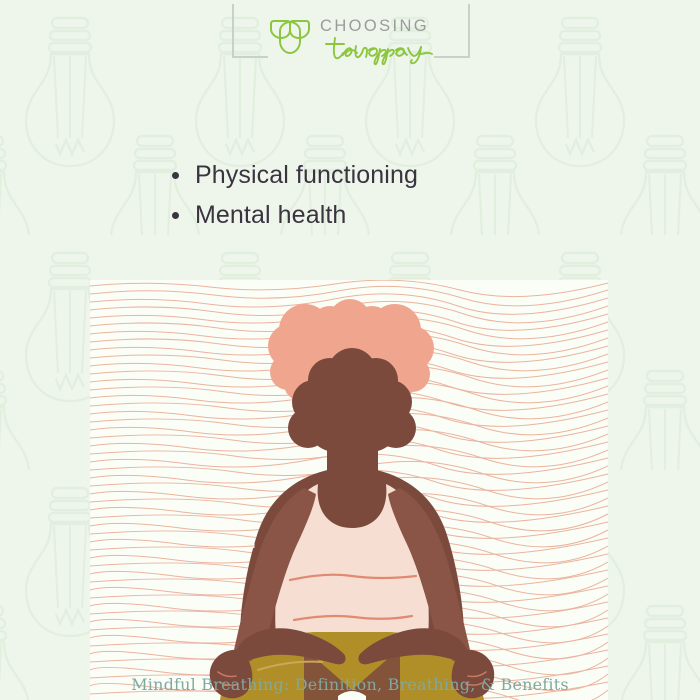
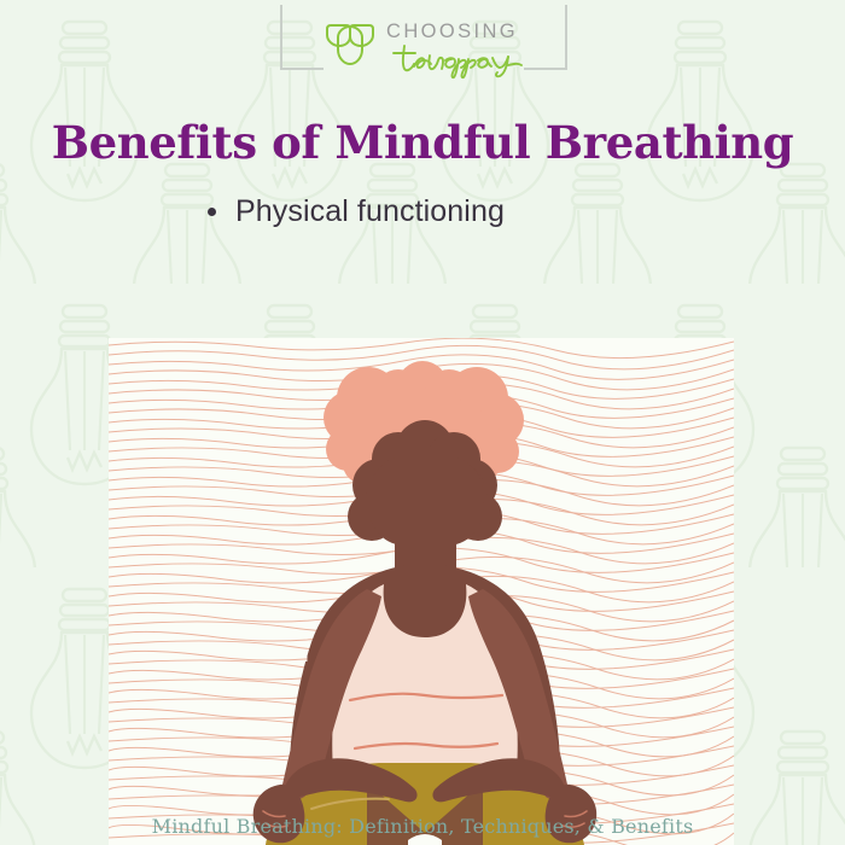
  CHOOSING
+ Benefits of Mindful Breathing
  Physical functioning
- Mental health
- Mindful Breathing: Definition, Breathing, & Benefits
+ Mindful Breathing: Definition, Techniques, & Benefits
